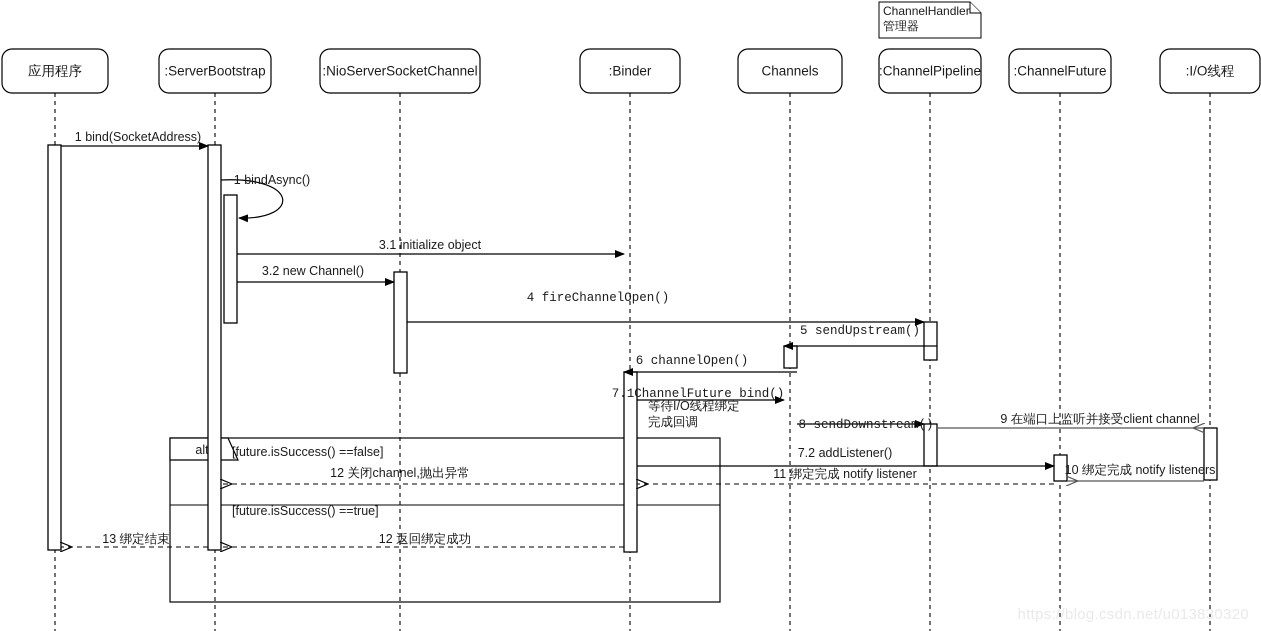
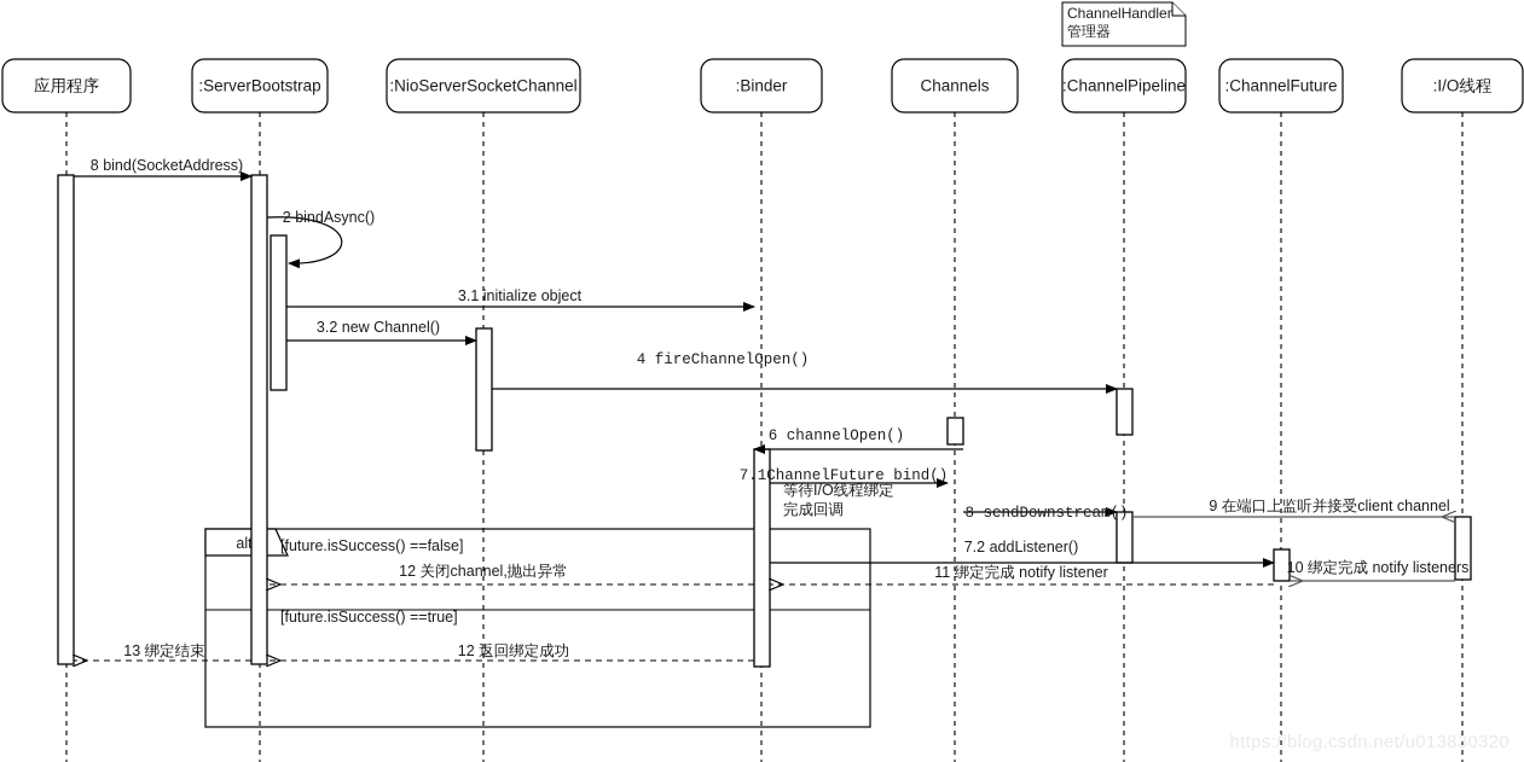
  应用程序
  :ServerBootstrap
  :NioServerSocketChannel
  :Binder
  Channels
  :ChannelPipeline
  :ChannelFuture
  :I/O线程
  ChannelHandler
  管理器
  alt
  [future.isSuccess() ==false]
  [future.isSuccess() ==true]
- 1 bind(SocketAddress)
+ 8 bind(SocketAddress)
- 1 bindAsync()
+ 2 bindAsync()
  3.1 initialize object
  3.2 new Channel()
  4 fireChannelOpen()
- 5 sendUpstream()
  6 channelOpen()
  7.1ChannelFuture bind()
  8 sendDownstream()
  9 在端口上监听并接受client channel
  7.2 addListener()
  10 绑定完成 notify listeners
  11 绑定完成 notify listener
  12 关闭channel,抛出异常
  12 返回绑定成功
  13 绑定结束
  等待I/O线程绑定
  完成回调
  https://blog.csdn.net/u013830320
